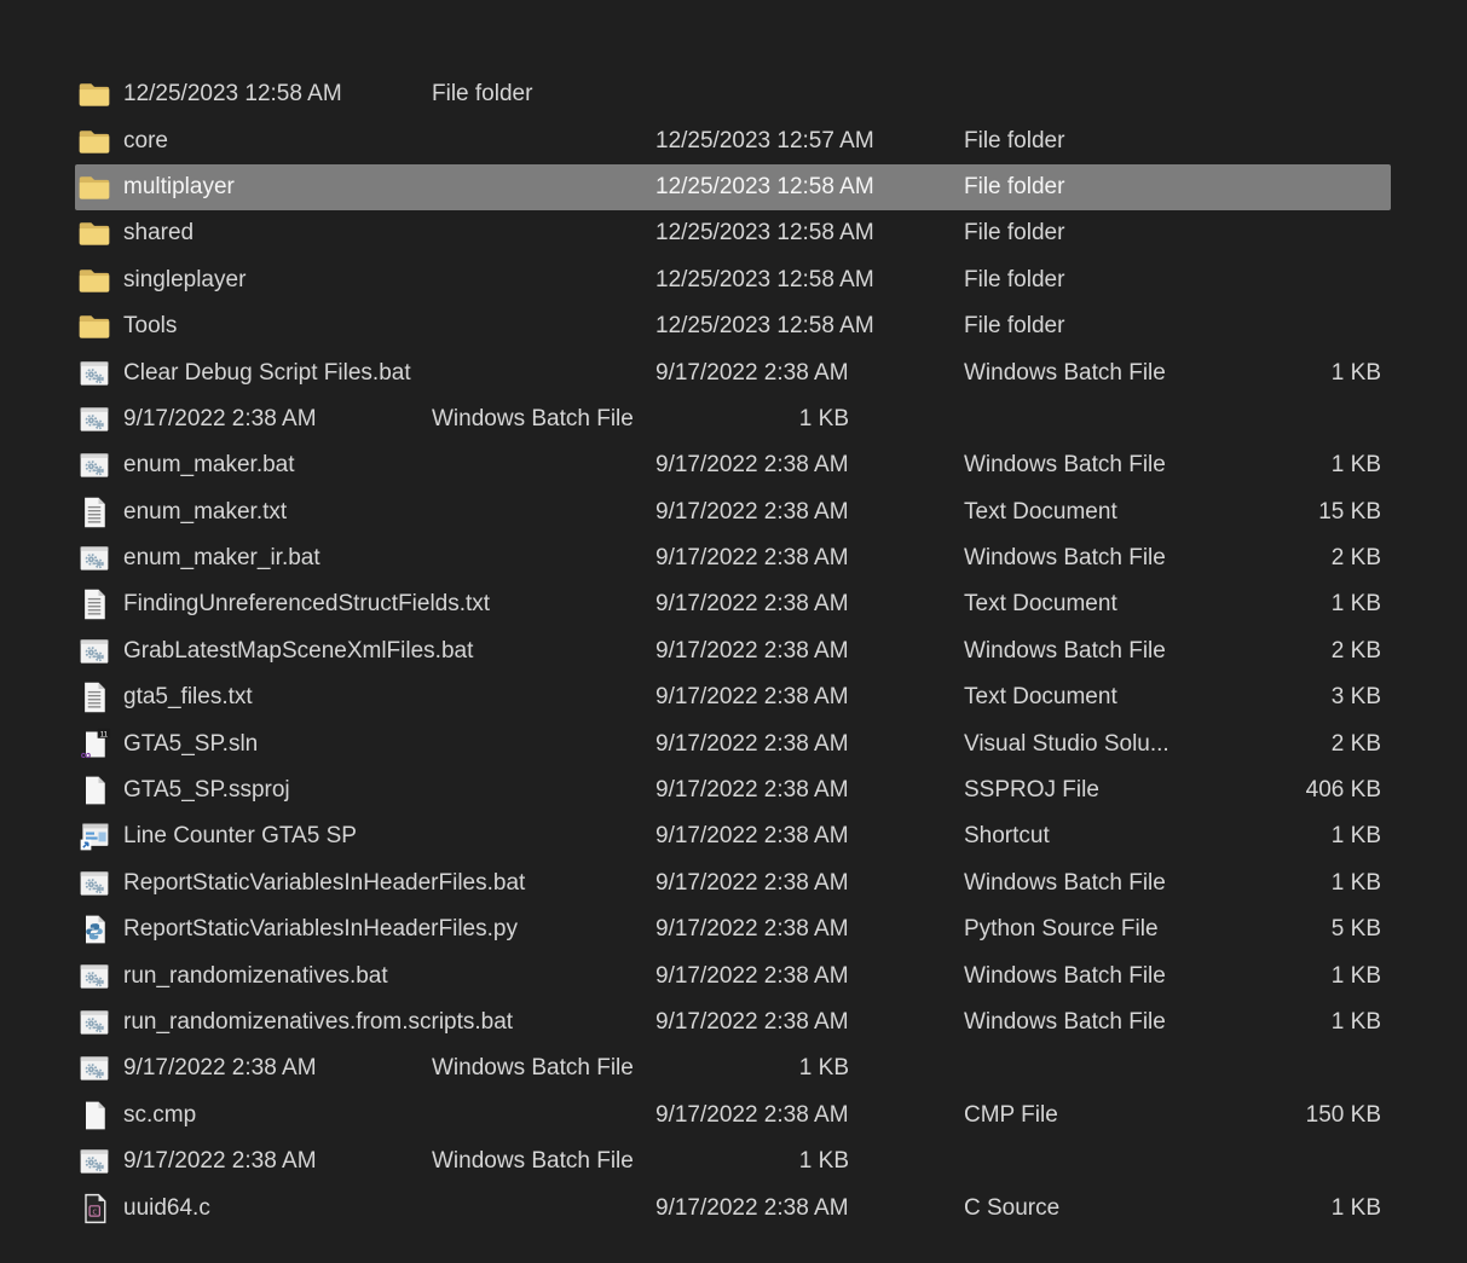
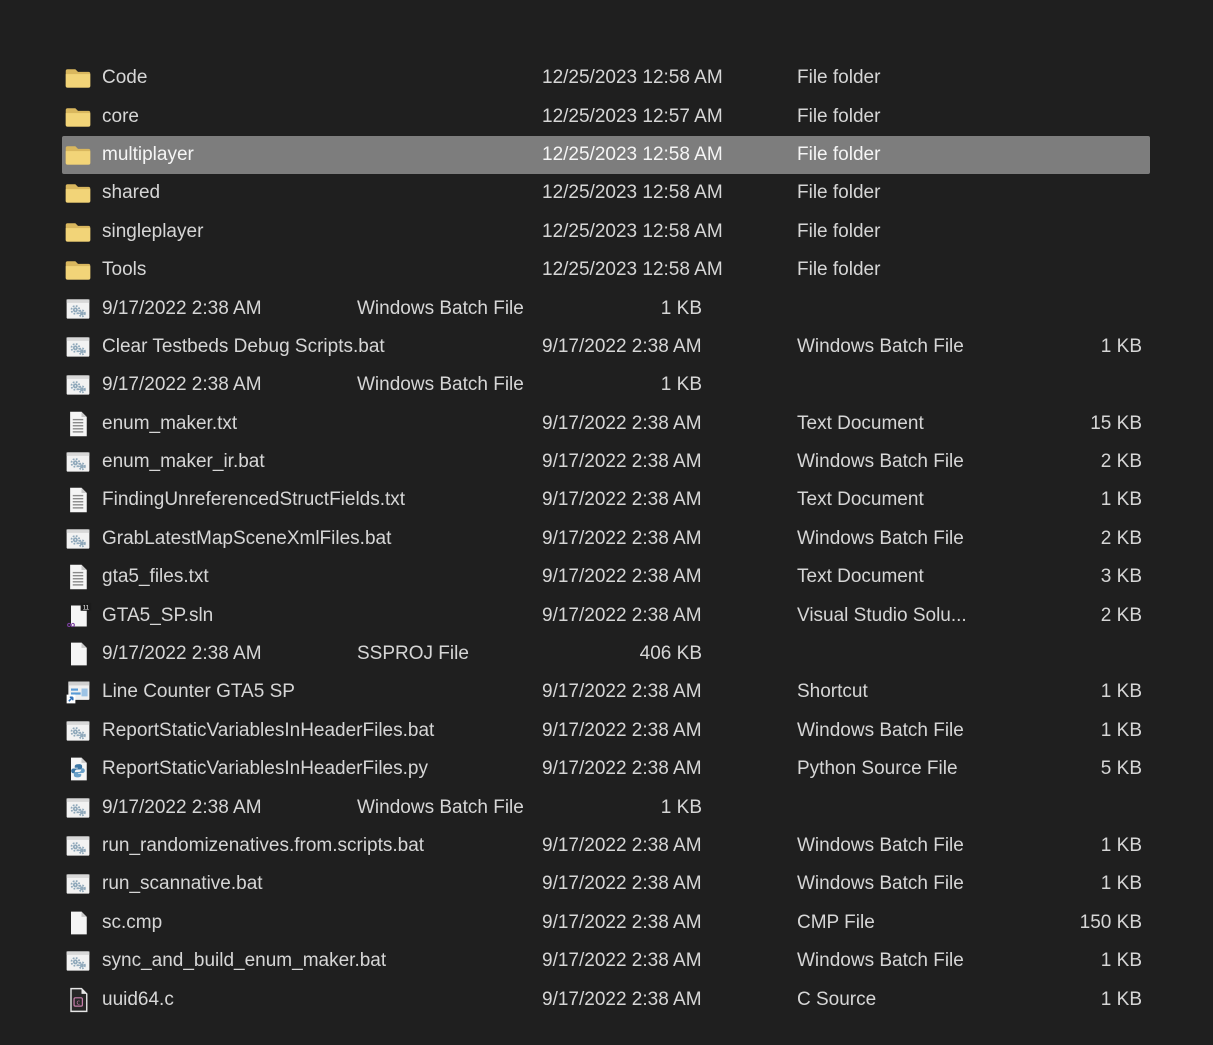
+ Code
  12/25/2023 12:58 AM
  File folder
  core
  12/25/2023 12:57 AM
  File folder
  multiplayer
  12/25/2023 12:58 AM
  File folder
  shared
  12/25/2023 12:58 AM
  File folder
  singleplayer
  12/25/2023 12:58 AM
  File folder
  Tools
  12/25/2023 12:58 AM
  File folder
- Clear Debug Script Files.bat
  9/17/2022 2:38 AM
  Windows Batch File
  1 KB
+ Clear Testbeds Debug Scripts.bat
  9/17/2022 2:38 AM
  Windows Batch File
  1 KB
- enum_maker.bat
  9/17/2022 2:38 AM
  Windows Batch File
  1 KB
  enum_maker.txt
  9/17/2022 2:38 AM
  Text Document
  15 KB
  enum_maker_ir.bat
  9/17/2022 2:38 AM
  Windows Batch File
  2 KB
  FindingUnreferencedStructFields.txt
  9/17/2022 2:38 AM
  Text Document
  1 KB
  GrabLatestMapSceneXmlFiles.bat
  9/17/2022 2:38 AM
  Windows Batch File
  2 KB
  gta5_files.txt
  9/17/2022 2:38 AM
  Text Document
  3 KB
  ∞
  GTA5_SP.sln
  9/17/2022 2:38 AM
  Visual Studio Solu...
  2 KB
- GTA5_SP.ssproj
  9/17/2022 2:38 AM
  SSPROJ File
  406 KB
  Line Counter GTA5 SP
  9/17/2022 2:38 AM
  Shortcut
  1 KB
  ReportStaticVariablesInHeaderFiles.bat
  9/17/2022 2:38 AM
  Windows Batch File
  1 KB
  ReportStaticVariablesInHeaderFiles.py
  9/17/2022 2:38 AM
  Python Source File
  5 KB
- run_randomizenatives.bat
  9/17/2022 2:38 AM
  Windows Batch File
  1 KB
  run_randomizenatives.from.scripts.bat
  9/17/2022 2:38 AM
  Windows Batch File
  1 KB
+ run_scannative.bat
  9/17/2022 2:38 AM
  Windows Batch File
  1 KB
  sc.cmp
  9/17/2022 2:38 AM
  CMP File
  150 KB
+ sync_and_build_enum_maker.bat
  9/17/2022 2:38 AM
  Windows Batch File
  1 KB
  c
  uuid64.c
  9/17/2022 2:38 AM
  C Source
  1 KB
